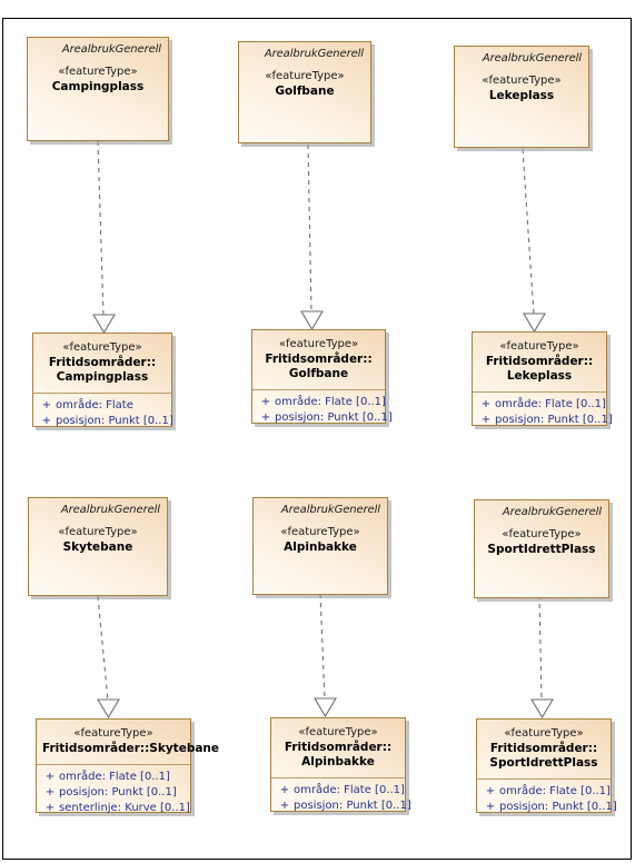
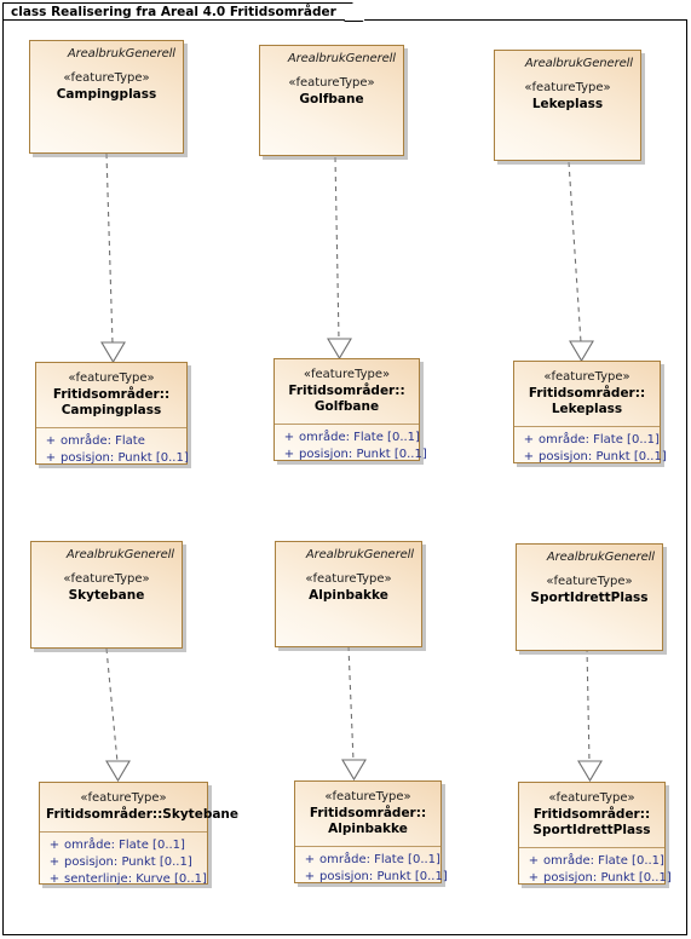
+ class Realisering fra Areal 4.0 Fritidsområder
  ArealbrukGenerell
  «featureType»
  Campingplass
  ArealbrukGenerell
  «featureType»
  Golfbane
  ArealbrukGenerell
  «featureType»
  Lekeplass
  «featureType»
  Fritidsområder::
  Campingplass
  +
  område: Flate
  +
  posisjon: Punkt [0..1]
  «featureType»
  Fritidsområder::
  Golfbane
  +
  område: Flate [0..1]
  +
  posisjon: Punkt [0..1]
  «featureType»
  Fritidsområder::
  Lekeplass
  +
  område: Flate [0..1]
  +
  posisjon: Punkt [0..1]
  ArealbrukGenerell
  «featureType»
  Skytebane
  ArealbrukGenerell
  «featureType»
  Alpinbakke
  ArealbrukGenerell
  «featureType»
  SportIdrettPlass
  «featureType»
  Fritidsområder::Skytebane
  +
  område: Flate [0..1]
  +
  posisjon: Punkt [0..1]
  +
  senterlinje: Kurve [0..1]
  «featureType»
  Fritidsområder::
  Alpinbakke
  +
  område: Flate [0..1]
  +
  posisjon: Punkt [0..1]
  «featureType»
  Fritidsområder::
  SportIdrettPlass
  +
  område: Flate [0..1]
  +
  posisjon: Punkt [0..1]
